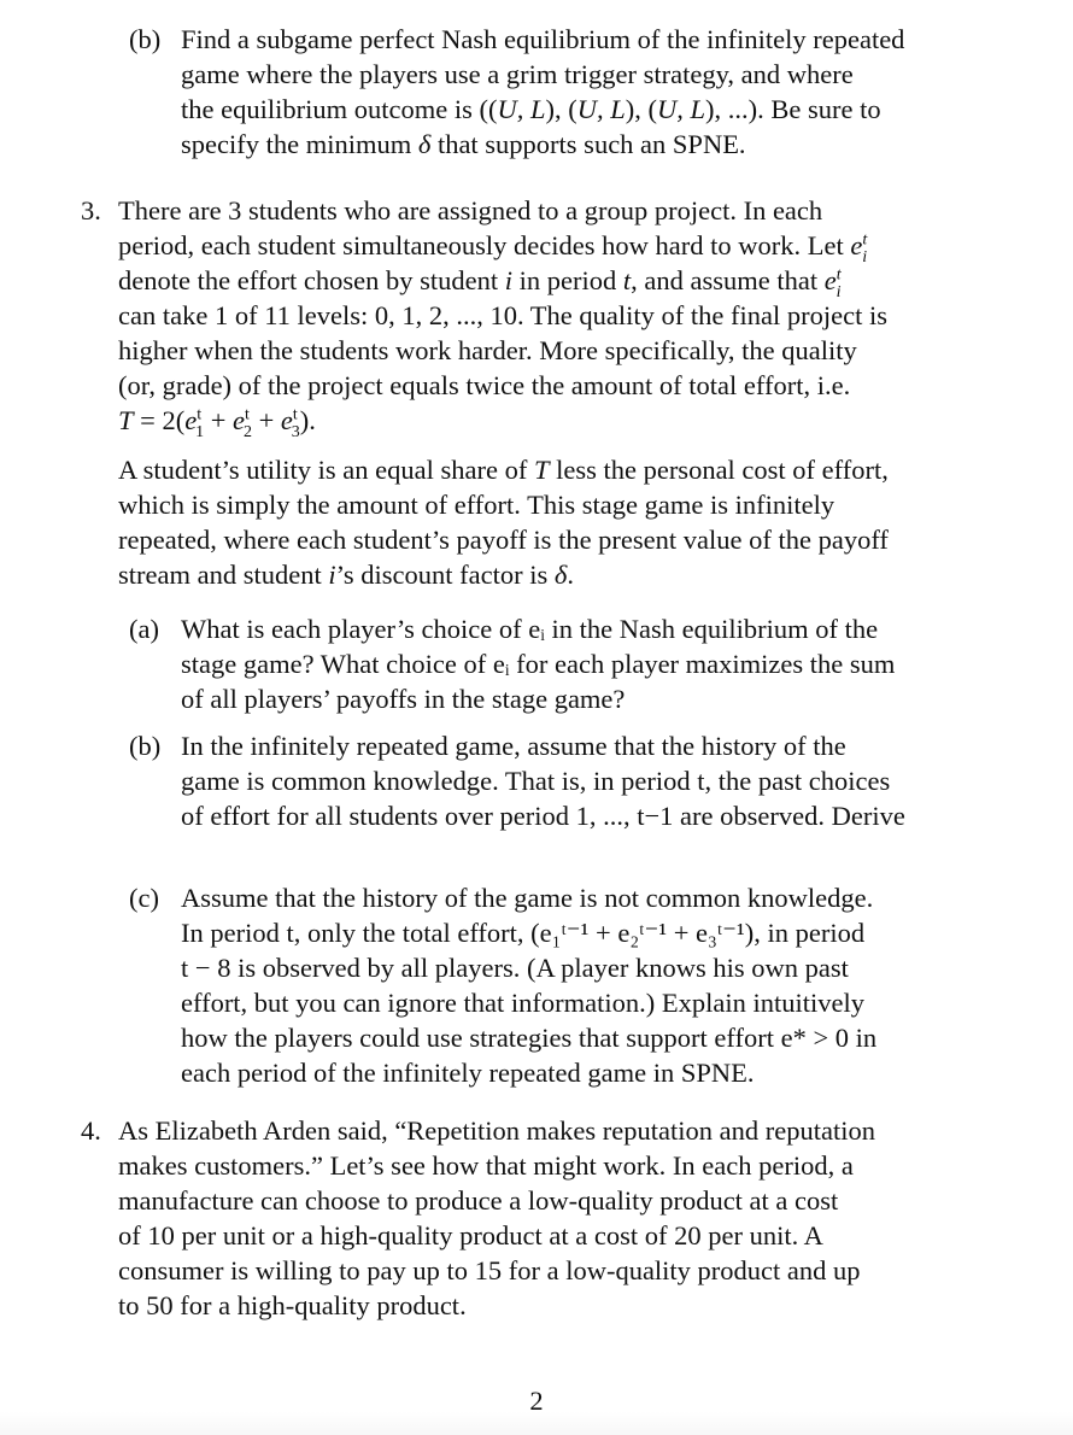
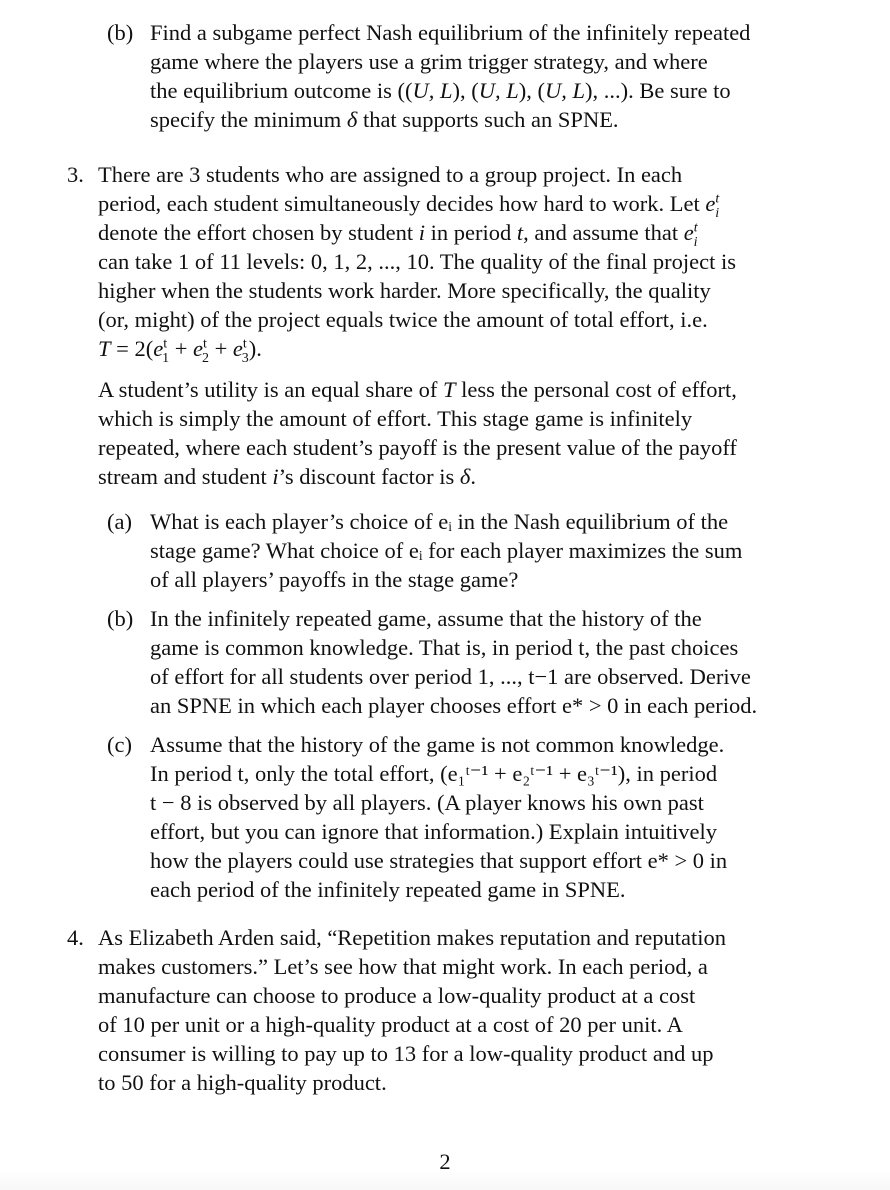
  (b)
  Find a subgame perfect Nash equilibrium of the infinitely repeated
  game where the players use a grim trigger strategy, and where
  the equilibrium outcome is ((U, L), (U, L), (U, L), ...). Be sure to
  specify the minimum δ that supports such an SPNE.
  3.
  There are 3 students who are assigned to a group project. In each
  period, each student simultaneously decides how hard to work. Let eti
  denote the effort chosen by student i in period t, and assume that eti
  can take 1 of 11 levels: 0, 1, 2, ..., 10. The quality of the final project is
  higher when the students work harder. More specifically, the quality
- (or, grade) of the project equals twice the amount of total effort, i.e.
+ (or, might) of the project equals twice the amount of total effort, i.e.
  T = 2(et1 + et2 + et3).
  A student’s utility is an equal share of T less the personal cost of effort,
  which is simply the amount of effort. This stage game is infinitely
  repeated, where each student’s payoff is the present value of the payoff
  stream and student i’s discount factor is δ.
  (a)
  What is each player’s choice of eᵢ in the Nash equilibrium of the
  stage game? What choice of eᵢ for each player maximizes the sum
  of all players’ payoffs in the stage game?
  (b)
  In the infinitely repeated game, assume that the history of the
  game is common knowledge. That is, in period t, the past choices
  of effort for all students over period 1, ..., t−1 are observed. Derive
+ an SPNE in which each player chooses effort e* > 0 in each period.
  (c)
  Assume that the history of the game is not common knowledge.
  In period t, only the total effort, (e₁ᵗ⁻¹ + e₂ᵗ⁻¹ + e₃ᵗ⁻¹), in period
  t − 8 is observed by all players. (A player knows his own past
  effort, but you can ignore that information.) Explain intuitively
  how the players could use strategies that support effort e* > 0 in
  each period of the infinitely repeated game in SPNE.
  4.
  As Elizabeth Arden said, “Repetition makes reputation and reputation
  makes customers.” Let’s see how that might work. In each period, a
  manufacture can choose to produce a low-quality product at a cost
  of 10 per unit or a high-quality product at a cost of 20 per unit. A
- consumer is willing to pay up to 15 for a low-quality product and up
+ consumer is willing to pay up to 13 for a low-quality product and up
  to 50 for a high-quality product.
  2
